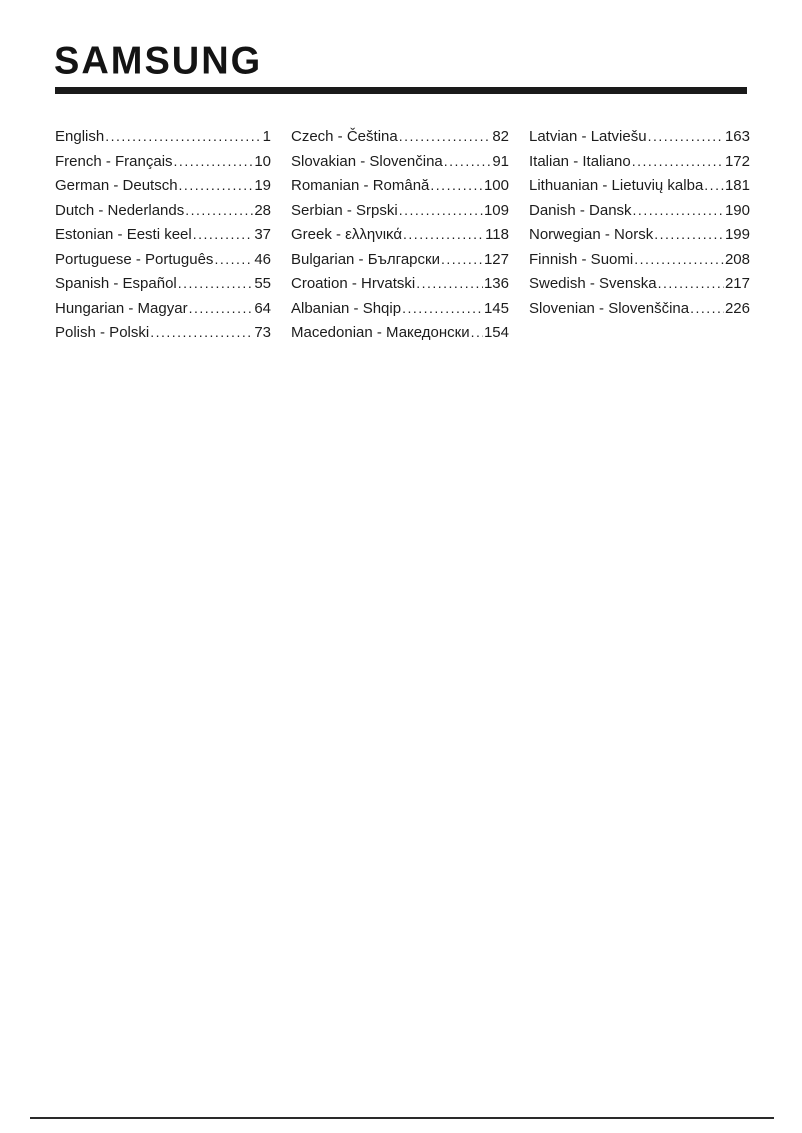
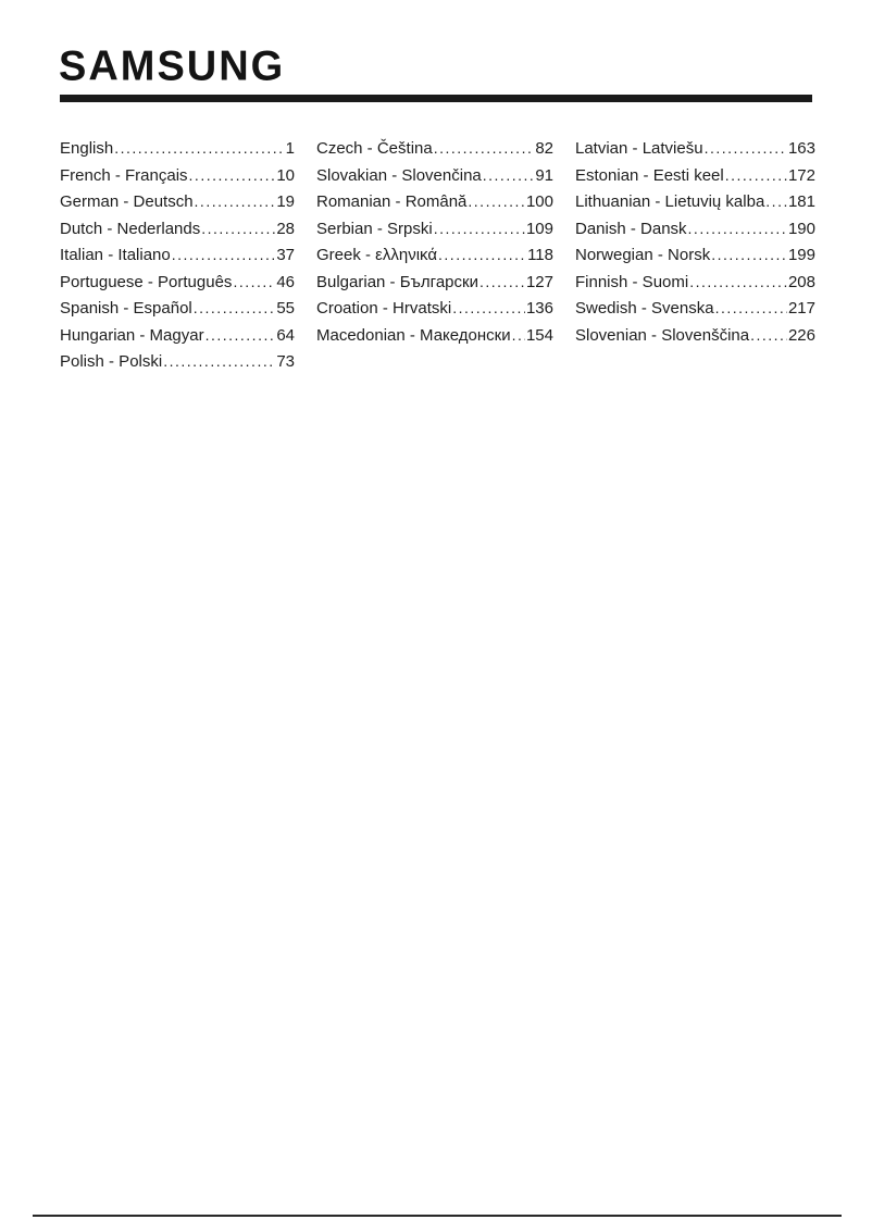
  SAMSUNG
  English
  1
  French - Français
  10
  German - Deutsch
  19
  Dutch - Nederlands
  28
- Estonian - Eesti keel
+ Italian - Italiano
  37
  Portuguese - Português
  46
  Spanish - Español
  55
  Hungarian - Magyar
  64
  Polish - Polski
  73
  Czech - Čeština
  82
  Slovakian - Slovenčina
  91
  Romanian - Română
  100
  Serbian - Srpski
  109
  Greek - ελληνικά
  118
  Bulgarian - Български
  127
  Croation - Hrvatski
  136
- Albanian - Shqip
- 145
  Macedonian - Македонски
  154
  Latvian - Latviešu
  163
- Italian - Italiano
+ Estonian - Eesti keel
  172
  Lithuanian - Lietuvių kalba
  181
  Danish - Dansk
  190
  Norwegian - Norsk
  199
  Finnish - Suomi
  208
  Swedish - Svenska
  217
  Slovenian - Slovenščina
  226
